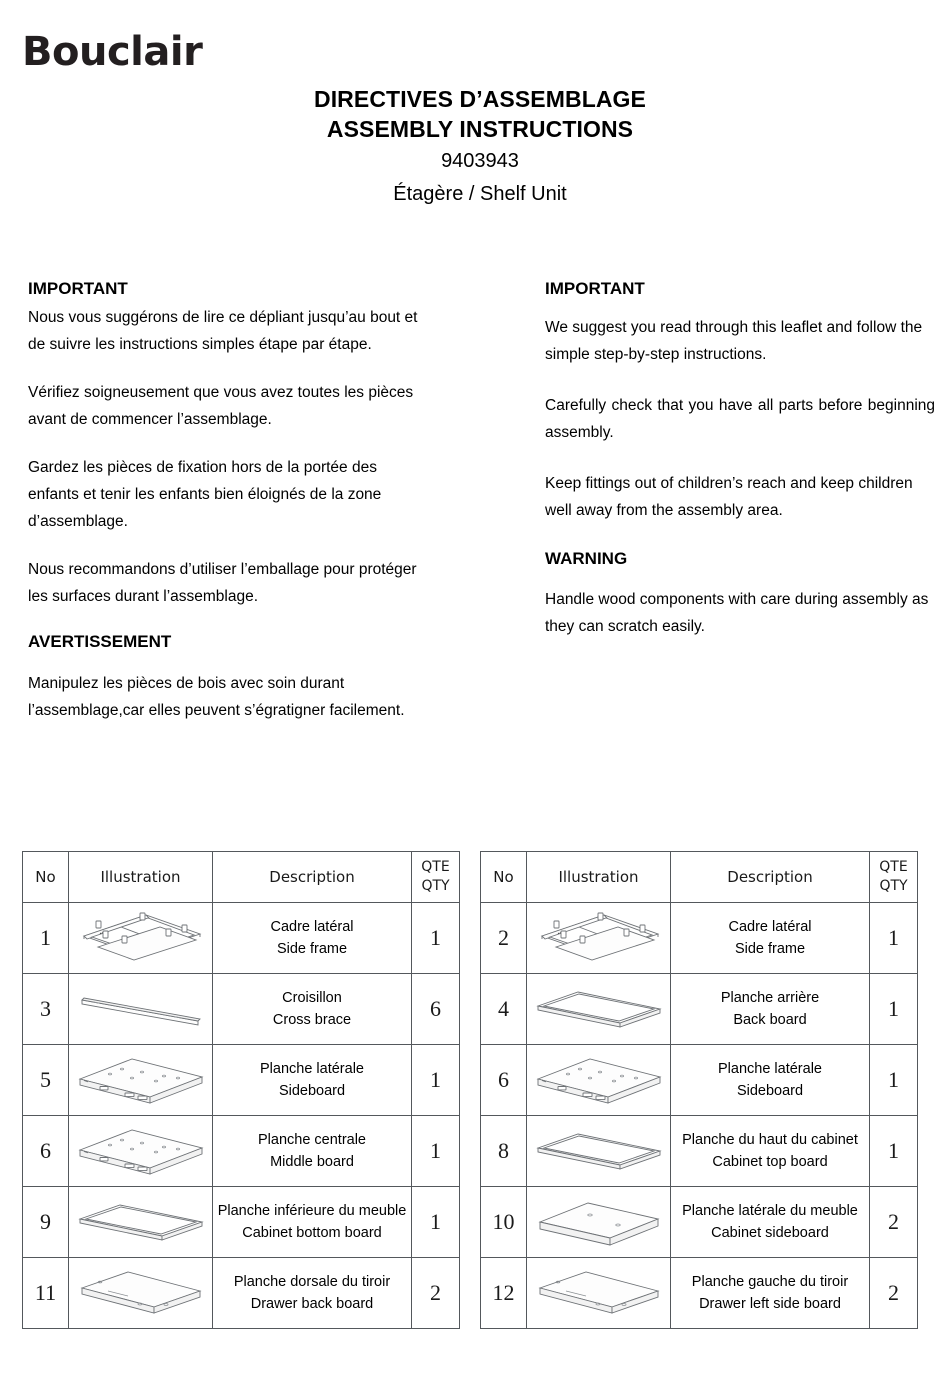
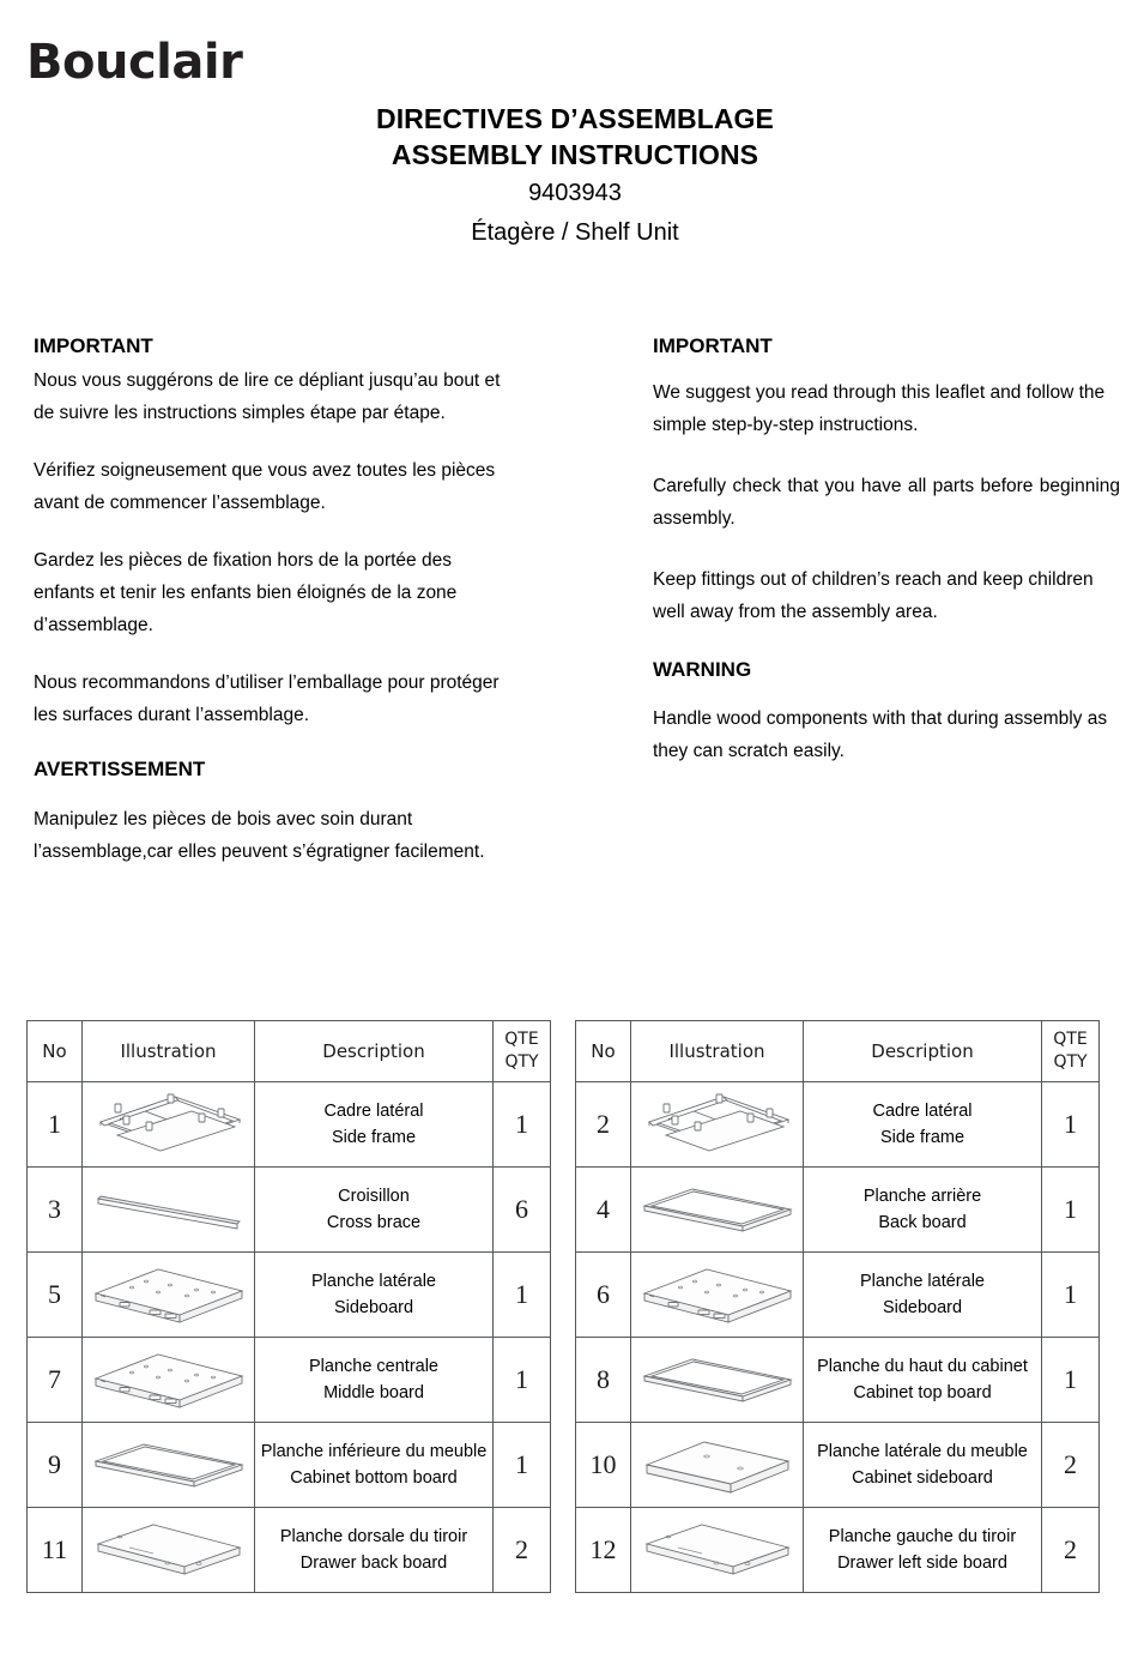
  Bouclair
  DIRECTIVES D’ASSEMBLAGE
  ASSEMBLY INSTRUCTIONS
  9403943
  Étagère / Shelf Unit
  IMPORTANT
  Nous vous suggérons de lire ce dépliant jusqu’au bout et de suivre les instructions simples étape par étape.
  Vérifiez soigneusement que vous avez toutes les pièces avant de commencer l’assemblage.
  Gardez les pièces de fixation hors de la portée des enfants et tenir les enfants bien éloignés de la zone d’assemblage.
  Nous recommandons d’utiliser l’emballage pour protéger les surfaces durant l’assemblage.
  AVERTISSEMENT
  Manipulez les pièces de bois avec soin durant l’assemblage,car elles peuvent s’égratigner facilement.
  IMPORTANT
  We suggest you read through this leaflet and follow the simple step-by-step instructions.
  Carefully check that you have all parts before beginning assembly.
  Keep fittings out of children’s reach and keep children well away from the assembly area.
  WARNING
- Handle wood components with care during assembly as they can scratch easily.
+ Handle wood components with that during assembly as they can scratch easily.
  No	Illustration	Description	QTE QTY
  1		Cadre latéralSide frame	1
  3		CroisillonCross brace	6
  5		Planche latéraleSideboard	1
- 6		Planche centraleMiddle board	1
+ 7		Planche centraleMiddle board	1
  9		Planche inférieure du meubleCabinet bottom board	1
  11		Planche dorsale du tiroirDrawer back board	2
  No	Illustration	Description	QTE QTY
  2		Cadre latéralSide frame	1
  4		Planche arrièreBack board	1
  6		Planche latéraleSideboard	1
  8		Planche du haut du cabinetCabinet top board	1
  10		Planche latérale du meubleCabinet sideboard	2
  12		Planche gauche du tiroirDrawer left side board	2
